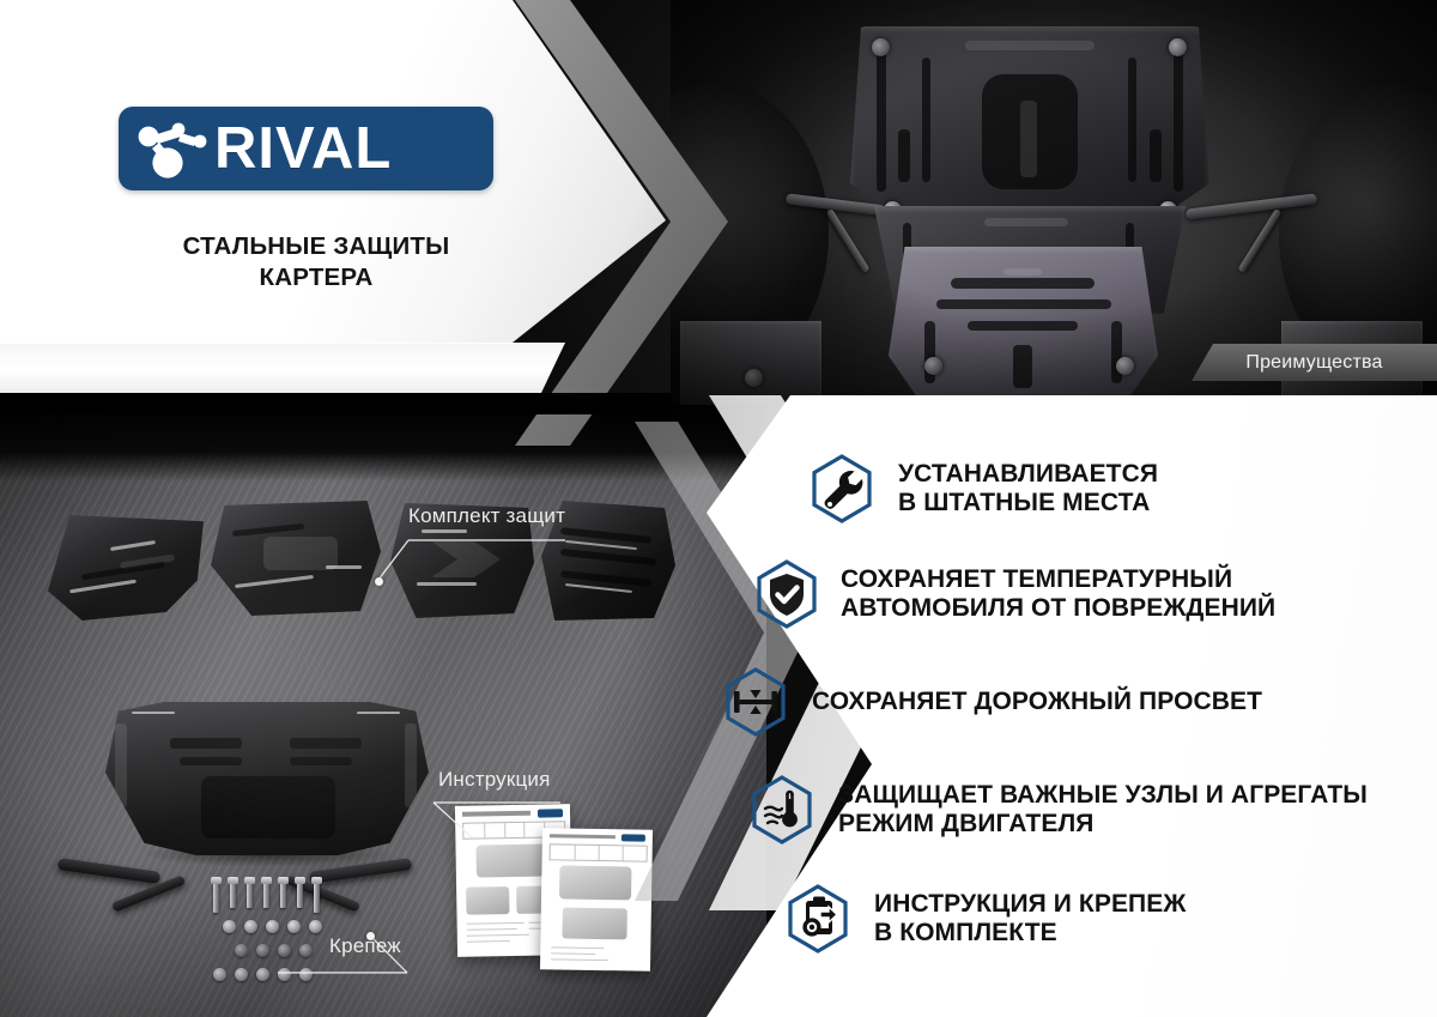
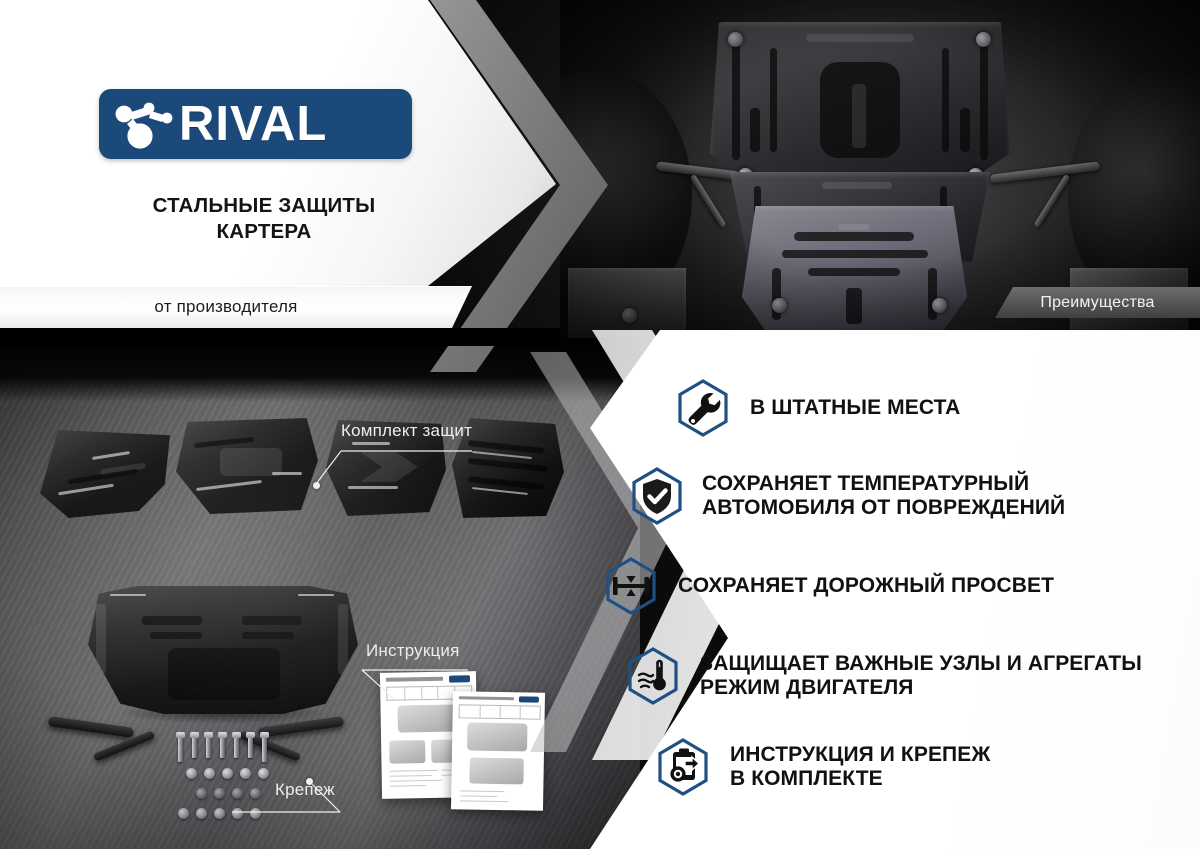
  Преимущества
  Комплект защит
  Инструкция
  Крепеж
+ от производителя
  RIVAL
  СТАЛЬНЫЕ ЗАЩИТЫ
  КАРТЕРА
- УСТАНАВЛИВАЕТСЯ
  В ШТАТНЫЕ МЕСТА
  СОХРАНЯЕТ ТЕМПЕРАТУРНЫЙ
  АВТОМОБИЛЯ ОТ ПОВРЕЖДЕНИЙ
  СОХРАНЯЕТ ДОРОЖНЫЙ ПРОСВЕТ
  ЗАЩИЩАЕТ ВАЖНЫЕ УЗЛЫ И АГРЕГАТЫ
  РЕЖИМ ДВИГАТЕЛЯ
  ИНСТРУКЦИЯ И КРЕПЕЖ
  В КОМПЛЕКТЕ
